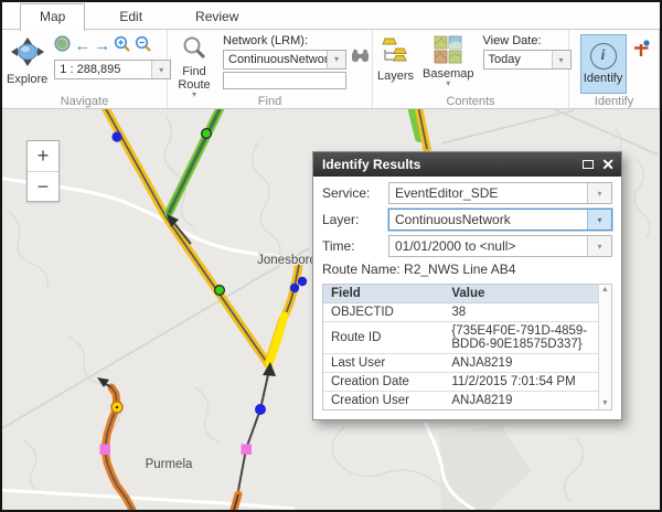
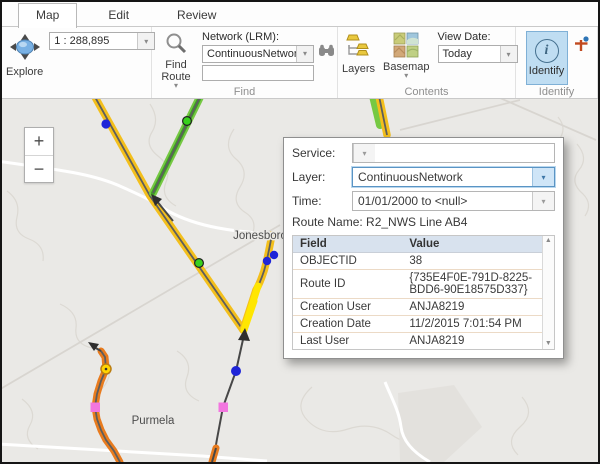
  Map
  Edit
  Review
  Explore
- ←
- →
  1 : 288,895
  ▾
- Navigate
  Find
  Route
  ▾
  Network (LRM):
  ContinuousNetwo
  ▾
  Find
  Layers
  Basemap
  ▾
  View Date:
  Today
  ▾
  Contents
  i
  Identify
  Identify
  Jonesbor
  Purmela
  +
  −
- Identify Results
- ✕
  Service:
- EventEditor_SDE
  ▾
  Layer:
  ContinuousNetwork
  ▾
  Time:
  01/01/2000 to <null>
  ▾
  Route Name: R2_NWS Line AB4
  Field	Value
  OBJECTID	38
- Route ID	{735E4F0E-791D-4859-BDD6-90E18575D337}
+ Route ID	{735E4F0E-791D-8225-BDD6-90E18575D337}
- Last User	ANJA8219
+ Creation User	ANJA8219
  Creation Date	11/2/2015 7:01:54 PM
- Creation User	ANJA8219
+ Last User	ANJA8219
